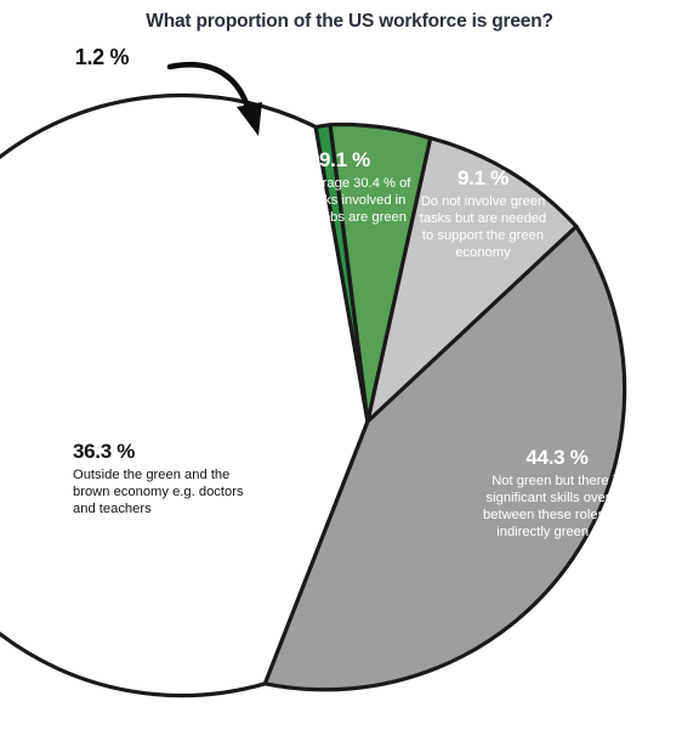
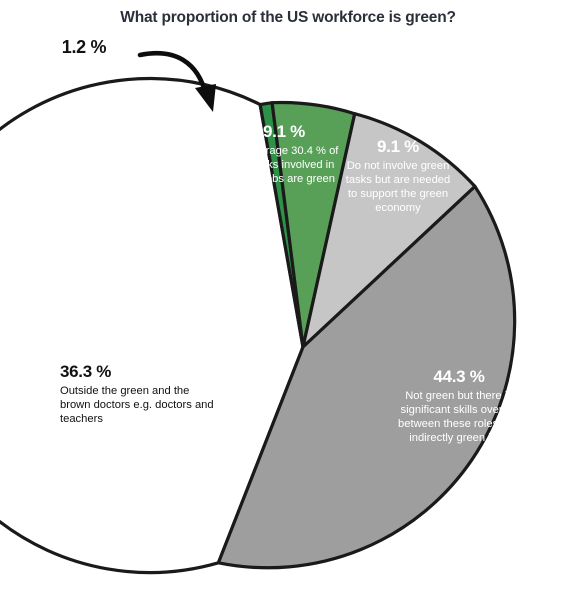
  What proportion of the US workforce is green?
  1.2 %
  9.1 %
  On average 30.4 % of the tasks involved in these jobs are green
  9.1 %
  Do not involve green tasks but are needed to support the green economy
  44.3 %
  Not green but there is significant skills overlap between these roles and indirectly green jobs
  36.3 %
- Outside the green and the brown economy e.g. doctors and teachers
+ Outside the green and the brown doctors e.g. doctors and teachers
